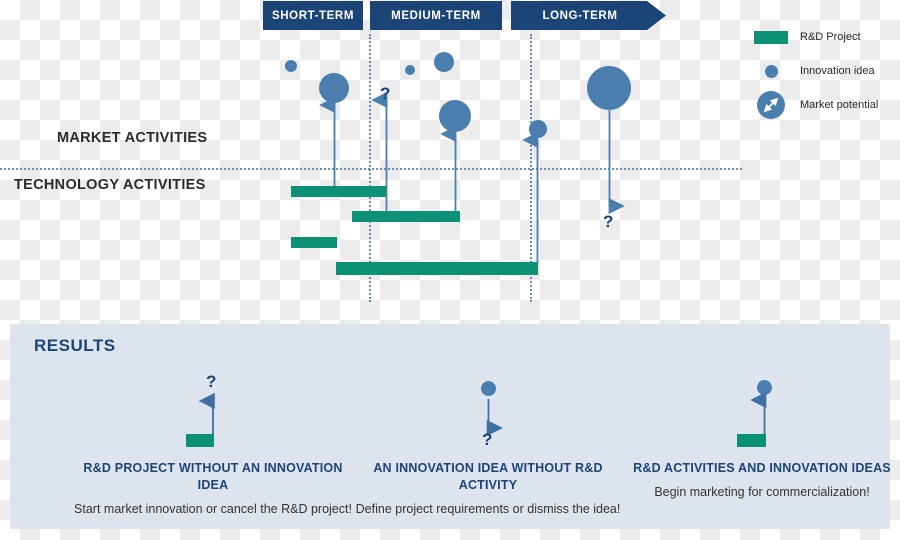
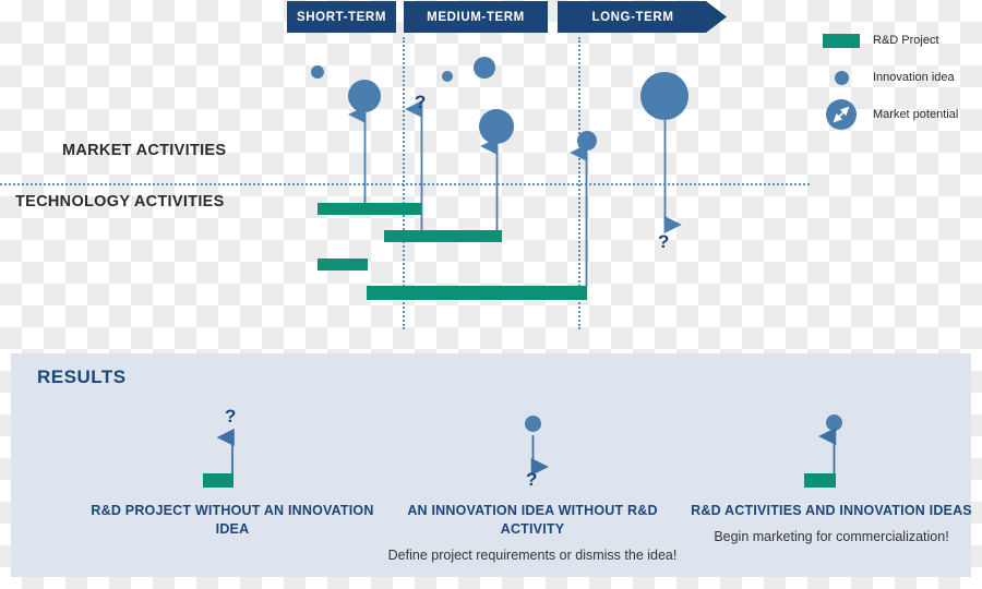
  SHORT-TERM
  MEDIUM-TERM
  LONG-TERM
  R&D Project
  Innovation idea
  Market potential
  MARKET ACTIVITIES
  TECHNOLOGY ACTIVITIES
  ?
  ?
  RESULTS
  ?
  R&D PROJECT WITHOUT AN INNOVATION IDEA
- Start market innovation or cancel the R&D project!
  ?
  AN INNOVATION IDEA WITHOUT R&D ACTIVITY
  Define project requirements or dismiss the idea!
  R&D ACTIVITIES AND INNOVATION IDEAS
  Begin marketing for commercialization!
